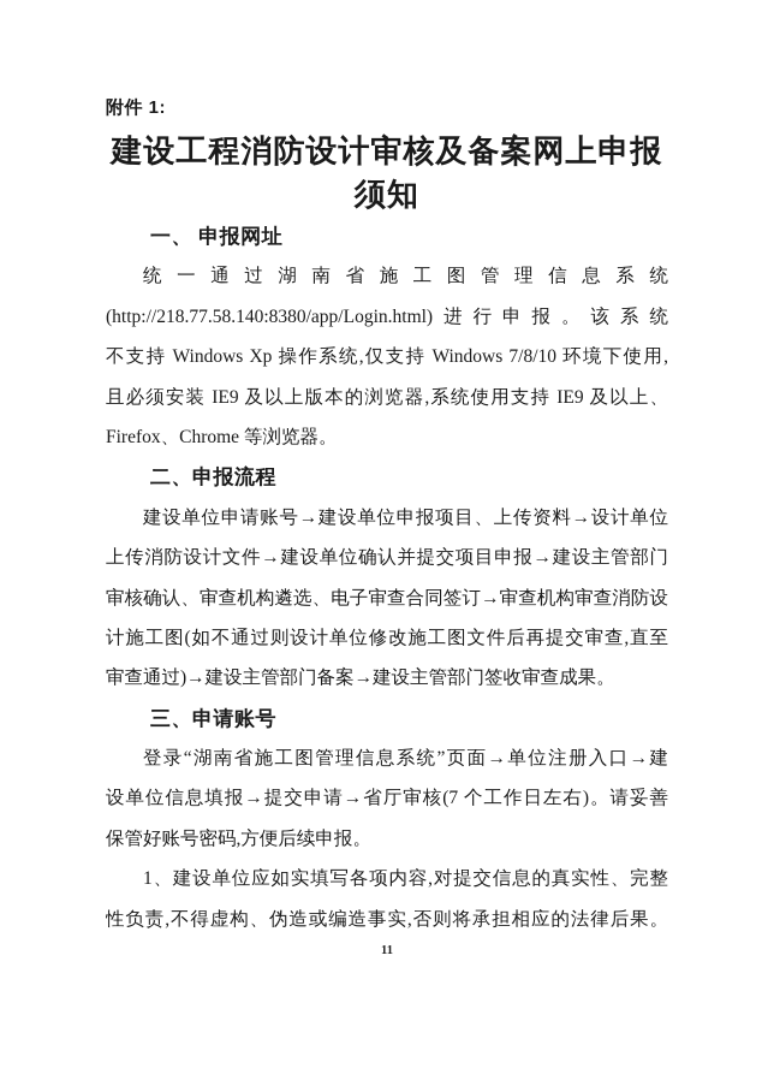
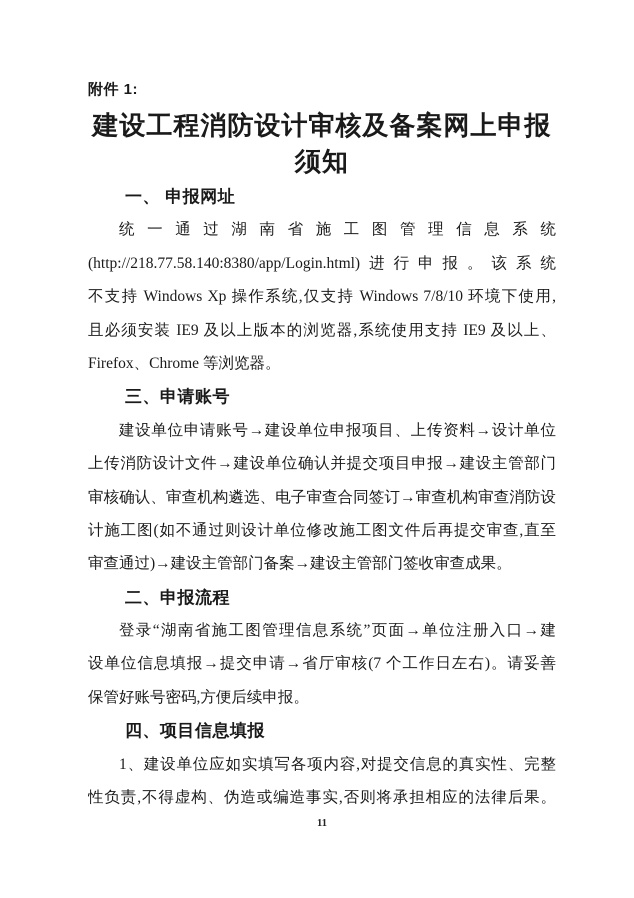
  附件 1:
  建设工程消防设计审核及备案网上申报
  须知
  一、 申报网址
  统一通过湖南省施工图管理信息系统
  (http://218.77.58.140:8380/app/Login.html)进行申报。该系统
  不支持 Windows Xp 操作系统,仅支持 Windows 7/8/10 环境下使用,
  且必须安装 IE9 及以上版本的浏览器,系统使用支持 IE9 及以上、
  Firefox、Chrome 等浏览器。
- 二、申报流程
+ 三、申请账号
  建设单位申请账号→建设单位申报项目、上传资料→设计单位
  上传消防设计文件→建设单位确认并提交项目申报→建设主管部门
  审核确认、审查机构遴选、电子审查合同签订→审查机构审查消防设
  计施工图(如不通过则设计单位修改施工图文件后再提交审查,直至
  审查通过)→建设主管部门备案→建设主管部门签收审查成果。
- 三、申请账号
+ 二、申报流程
  登录“湖南省施工图管理信息系统”页面→单位注册入口→建
  设单位信息填报→提交申请→省厅审核(7 个工作日左右)。请妥善
  保管好账号密码,方便后续申报。
+ 四、项目信息填报
  1、建设单位应如实填写各项内容,对提交信息的真实性、完整
  性负责,不得虚构、伪造或编造事实,否则将承担相应的法律后果。
  11
